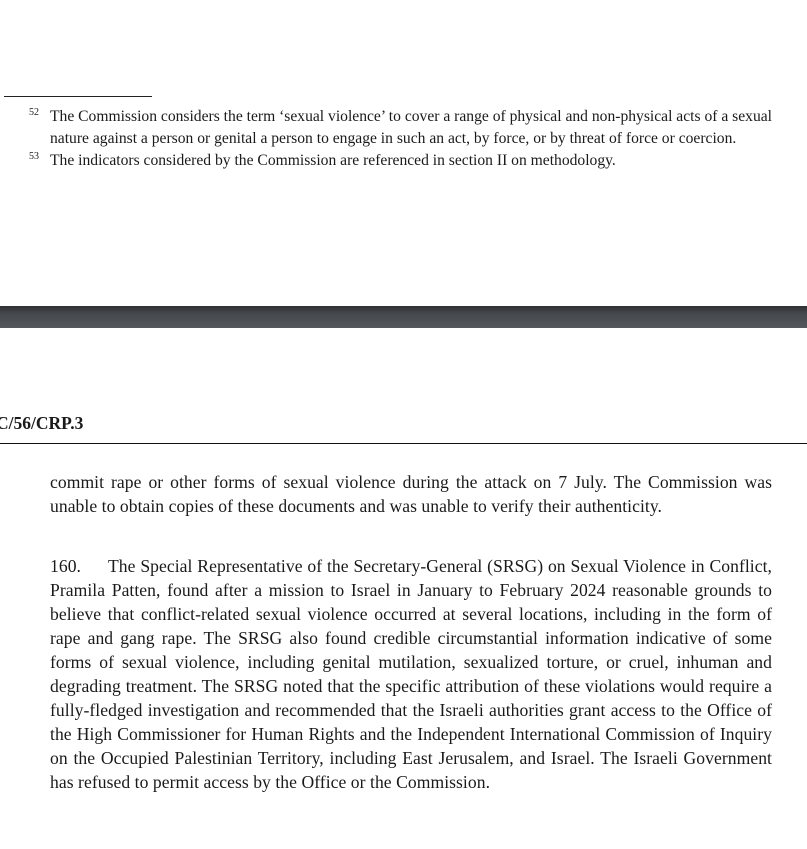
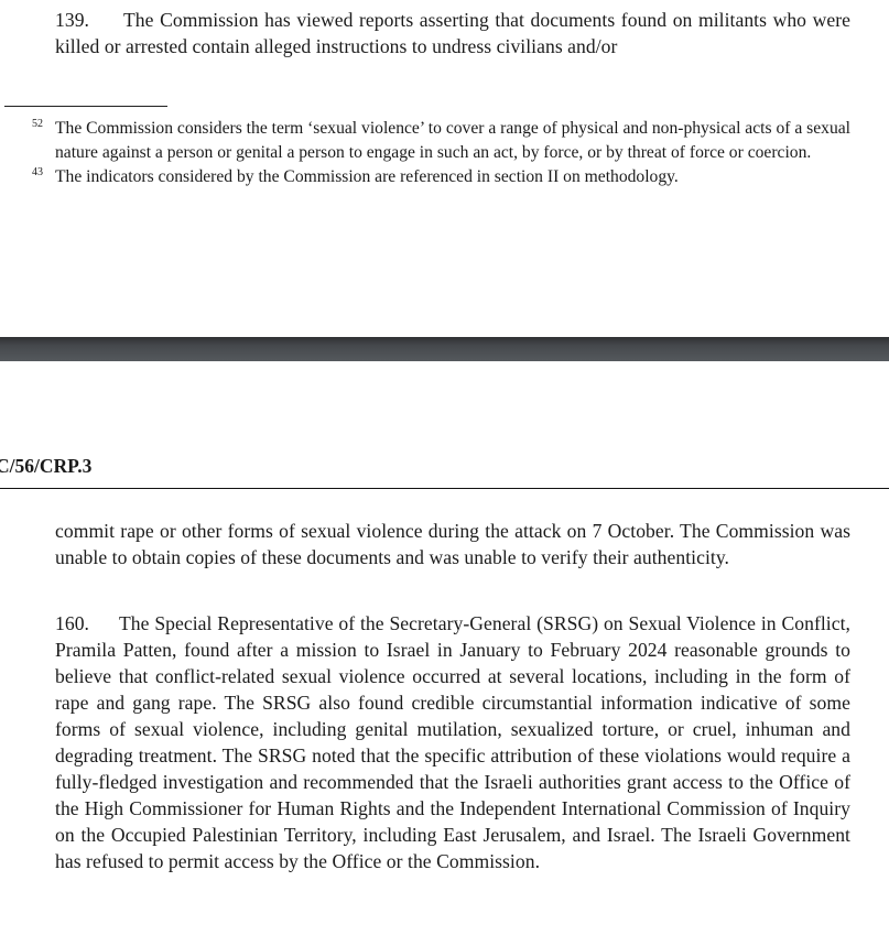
+ 139. The Commission has viewed reports asserting that documents found on militants who were killed or arrested contain alleged instructions to undress civilians and/or
  52
  The Commission considers the term ‘sexual violence’ to cover a range of physical and non-physical acts of a sexual nature against a person or genital a person to engage in such an act, by force, or by threat of force or coercion.
- 53
+ 43
  The indicators considered by the Commission are referenced in section II on methodology.
  C/56/CRP.3
- commit rape or other forms of sexual violence during the attack on 7 July. The Commission was unable to obtain copies of these documents and was unable to verify their authenticity.
+ commit rape or other forms of sexual violence during the attack on 7 October. The Commission was unable to obtain copies of these documents and was unable to verify their authenticity.
  160. The Special Representative of the Secretary-General (SRSG) on Sexual Violence in Conflict, Pramila Patten, found after a mission to Israel in January to February 2024 reasonable grounds to believe that conflict-related sexual violence occurred at several locations, including in the form of rape and gang rape. The SRSG also found credible circumstantial information indicative of some forms of sexual violence, including genital mutilation, sexualized torture, or cruel, inhuman and degrading treatment. The SRSG noted that the specific attribution of these violations would require a fully-fledged investigation and recommended that the Israeli authorities grant access to the Office of the High Commissioner for Human Rights and the Independent International Commission of Inquiry on the Occupied Palestinian Territory, including East Jerusalem, and Israel. The Israeli Government has refused to permit access by the Office or the Commission.
